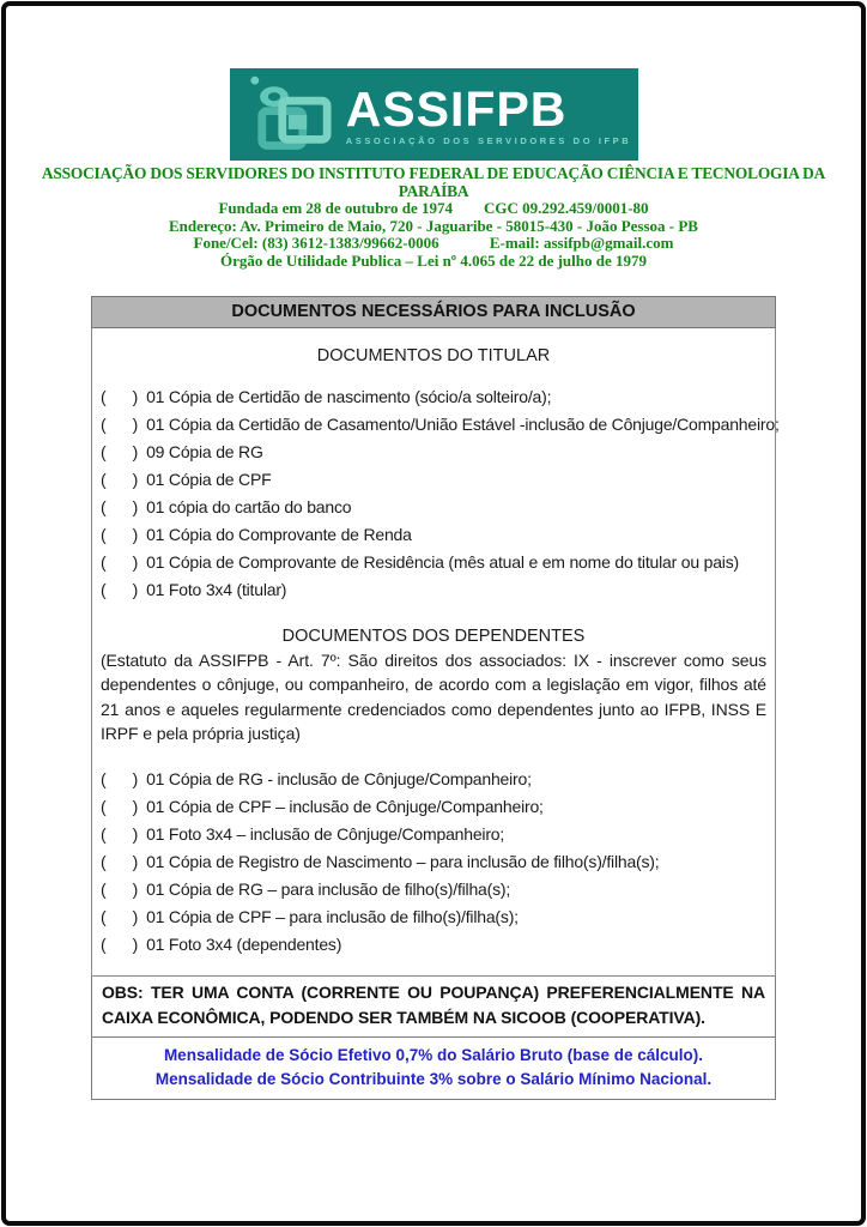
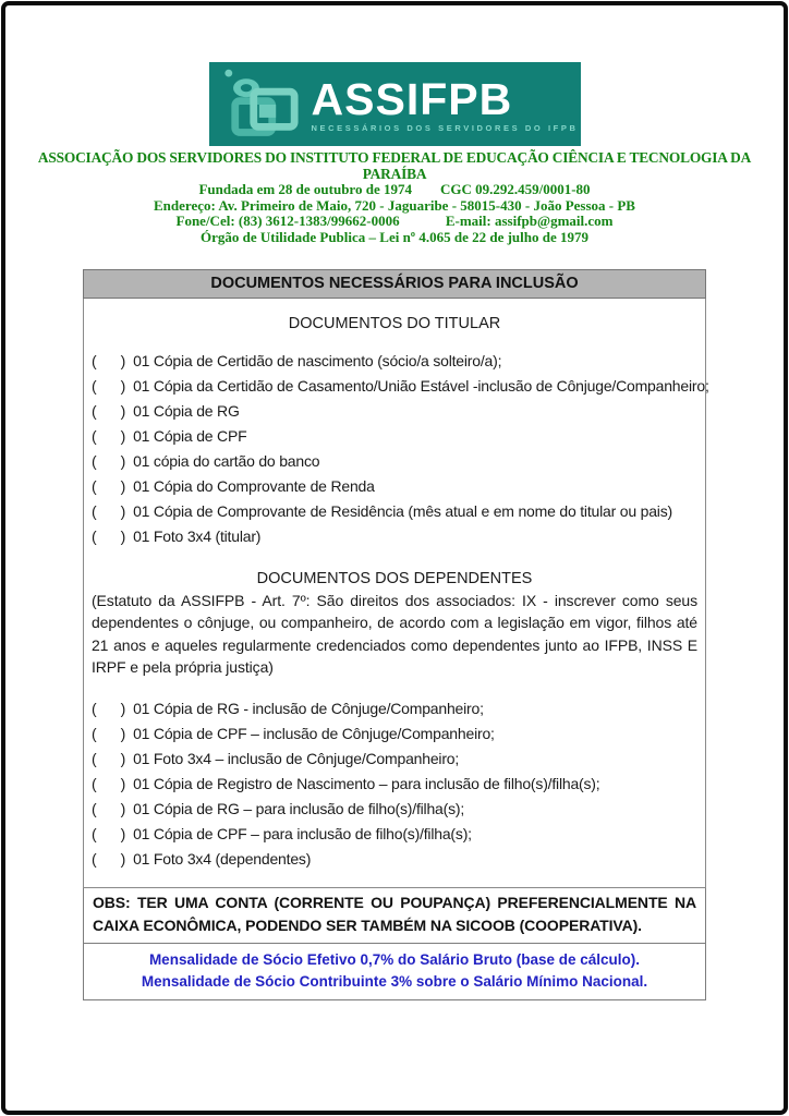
  ASSIFPB
- ASSOCIAÇÃO DOS SERVIDORES DO IFPB
+ NECESSÁRIOS DOS SERVIDORES DO IFPB
  ASSOCIAÇÃO DOS SERVIDORES DO INSTITUTO FEDERAL DE EDUCAÇÃO CIÊNCIA E TECNOLOGIA DA PARAÍBA
  Fundada em 28 de outubro de 1974 CGC 09.292.459/0001-80
  Endereço: Av. Primeiro de Maio, 720 - Jaguaribe - 58015-430 - João Pessoa - PB
  Fone/Cel: (83) 3612-1383/99662-0006 E-mail: assifpb@gmail.com
  Órgão de Utilidade Publica – Lei nº 4.065 de 22 de julho de 1979
  DOCUMENTOS NECESSÁRIOS PARA INCLUSÃO
  DOCUMENTOS DO TITULAR
  ( )
  01 Cópia de Certidão de nascimento (sócio/a solteiro/a);
  ( )
  01 Cópia da Certidão de Casamento/União Estável -inclusão de Cônjuge/Companheiro;
  ( )
- 09 Cópia de RG
+ 01 Cópia de RG
  ( )
  01 Cópia de CPF
  ( )
  01 cópia do cartão do banco
  ( )
  01 Cópia do Comprovante de Renda
  ( )
  01 Cópia de Comprovante de Residência (mês atual e em nome do titular ou pais)
  ( )
  01 Foto 3x4 (titular)
  DOCUMENTOS DOS DEPENDENTES
  (Estatuto da ASSIFPB - Art. 7º: São direitos dos associados: IX - inscrever como seus dependentes o cônjuge, ou companheiro, de acordo com a legislação em vigor, filhos até 21 anos e aqueles regularmente credenciados como dependentes junto ao IFPB, INSS E IRPF e pela própria justiça)
  ( )
  01 Cópia de RG - inclusão de Cônjuge/Companheiro;
  ( )
  01 Cópia de CPF – inclusão de Cônjuge/Companheiro;
  ( )
  01 Foto 3x4 – inclusão de Cônjuge/Companheiro;
  ( )
  01 Cópia de Registro de Nascimento – para inclusão de filho(s)/filha(s);
  ( )
  01 Cópia de RG – para inclusão de filho(s)/filha(s);
  ( )
  01 Cópia de CPF – para inclusão de filho(s)/filha(s);
  ( )
  01 Foto 3x4 (dependentes)
  OBS: TER UMA CONTA (CORRENTE OU POUPANÇA) PREFERENCIALMENTE NA CAIXA ECONÔMICA, PODENDO SER TAMBÉM NA SICOOB (COOPERATIVA).
  Mensalidade de Sócio Efetivo 0,7% do Salário Bruto (base de cálculo).
  Mensalidade de Sócio Contribuinte 3% sobre o Salário Mínimo Nacional.
